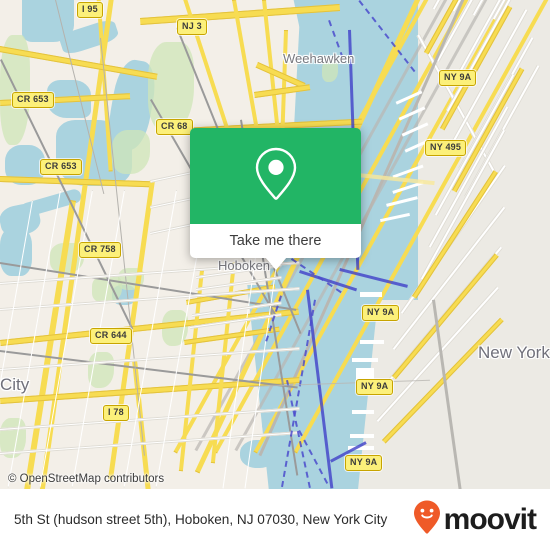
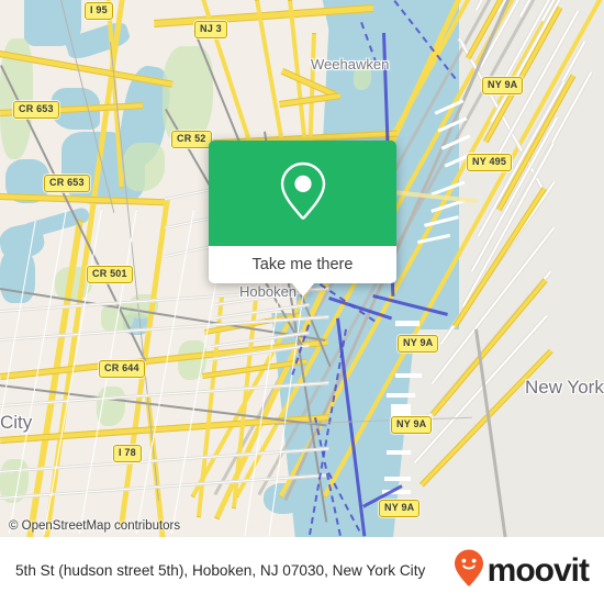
  Weehawken
  Hoboken
  New York
  City
  I 95
  NJ 3
  CR 653
  CR 653
- CR 68
+ CR 52
  NY 9A
  NY 495
- CR 758
+ CR 501
  CR 644
  NY 9A
  NY 9A
  NY 9A
  I 78
  © OpenStreetMap contributors
  Take me there
  5th St (hudson street 5th), Hoboken, NJ 07030, New York City
  moovit
